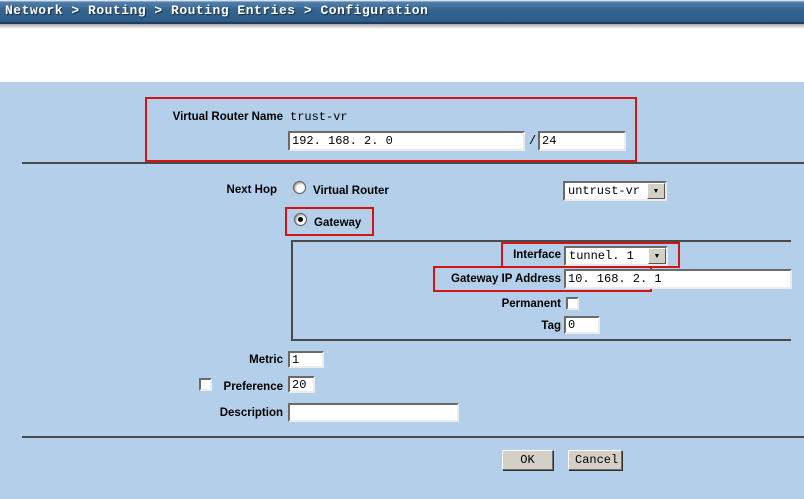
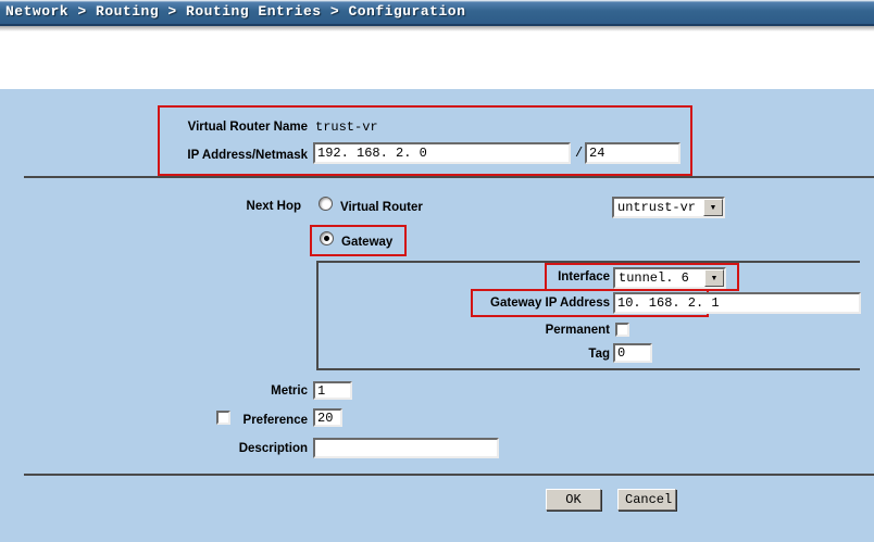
  Network > Routing > Routing Entries > Configuration
  Virtual Router Name
  trust-vr
+ IP Address/Netmask
  192. 168. 2. 0
  /
  24
  Next Hop
  Virtual Router
  untrust-vr
  Gateway
  Interface
- tunnel. 1
+ tunnel. 6
  Gateway IP Address
  10. 168. 2. 1
  Permanent
  Tag
  0
  Metric
  1
  Preference
  20
  Description
  OK
  Cancel
